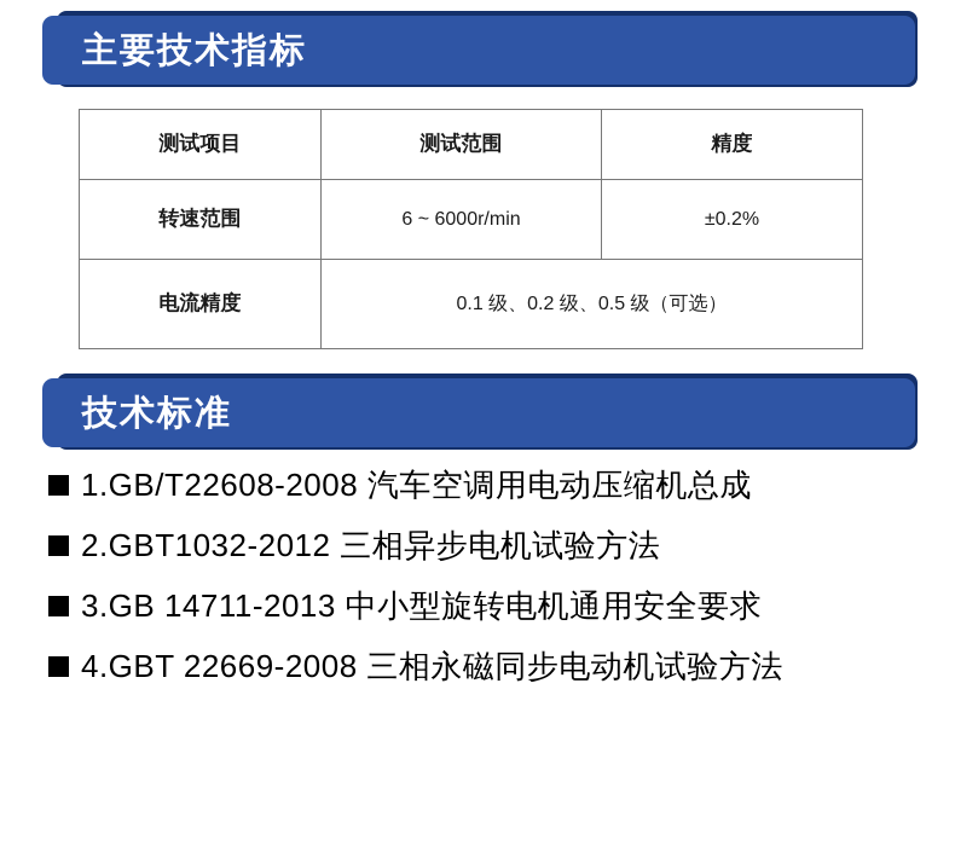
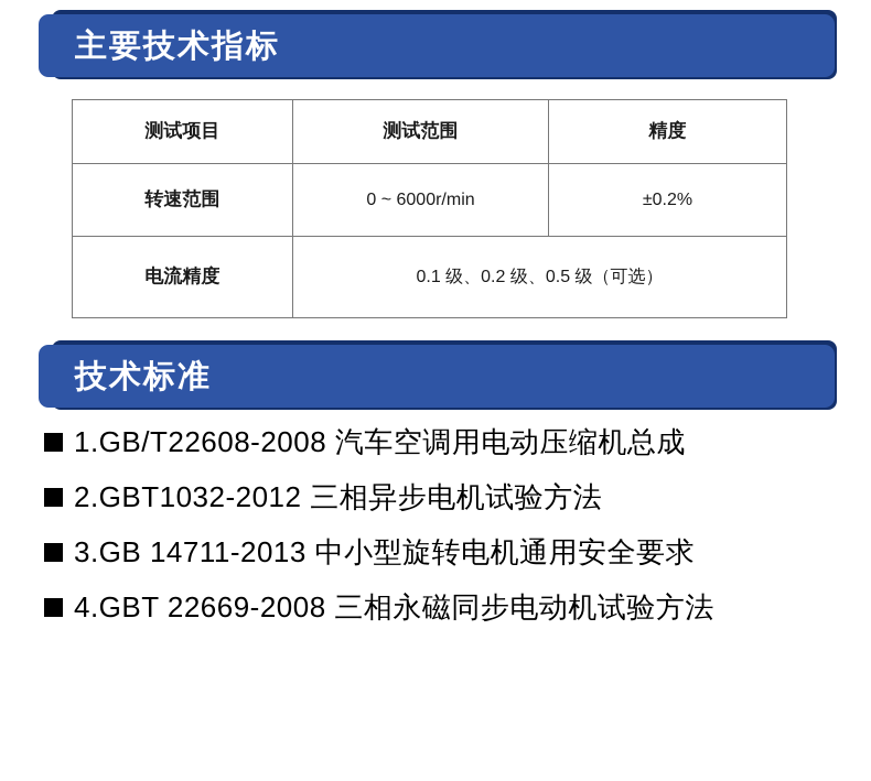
  主要技术指标
  测试项目	测试范围	精度
- 转速范围	6 ~ 6000r/min	±0.2%
+ 转速范围	0 ~ 6000r/min	±0.2%
  电流精度	0.1 级、0.2 级、0.5 级（可选）
  技术标准
  1.GB/T22608-2008 汽车空调用电动压缩机总成
  2.GBT1032-2012 三相异步电机试验方法
  3.GB 14711-2013 中小型旋转电机通用安全要求
  4.GBT 22669-2008 三相永磁同步电动机试验方法
